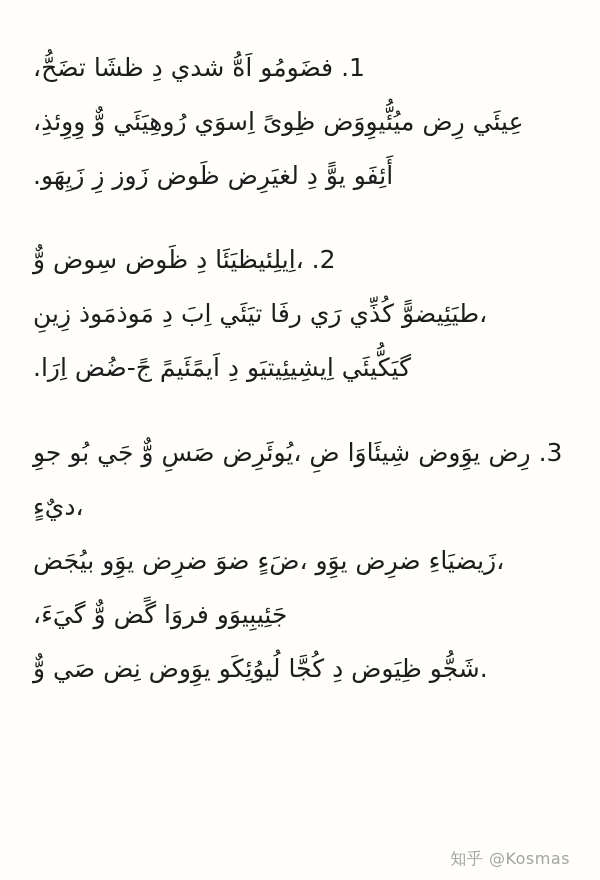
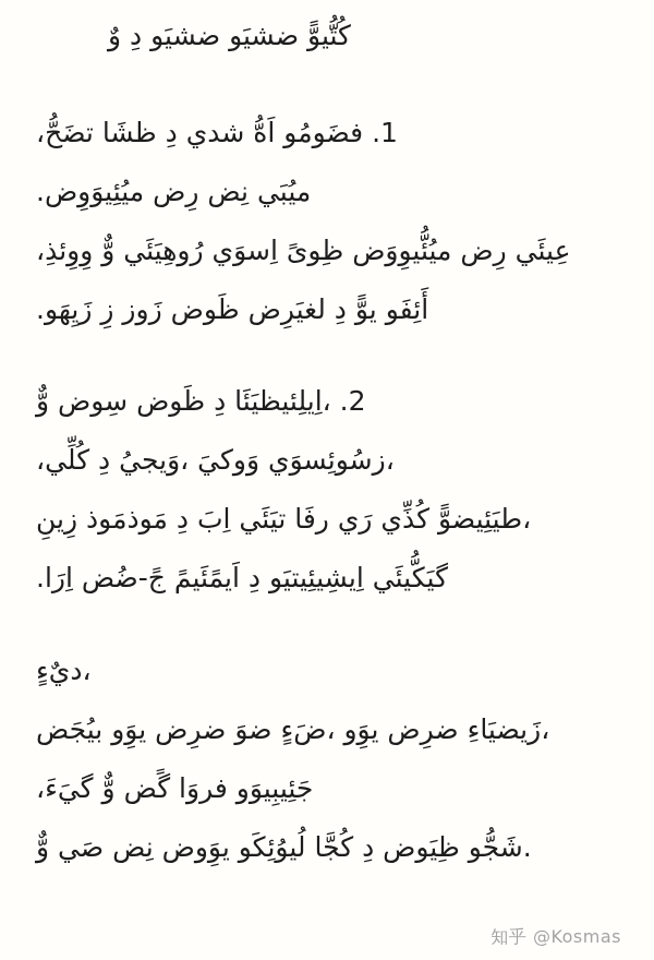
+ وٌ دِ ضشيَو ضشيَو كُتُّيوًّ
  ،تضَحُّ ظشَا دِ شدي اَهُّ فضَومُو .1
+ .ميُئِيوَوِض رِض نِض ميُبَي
  ،وِوِئذِ وٌّ رُوهِيَئَي اِسوَي ظِوىً ميُئُّيوِوَض رِض عِيئَي
  .زَيِهَو زِ زَوز ظَوض لغيَرِض دِ يوًّ أَئِفَو
  وٌّ سِوض ظَوض دِ اِيلِئيظيَئَا،‎ .2
+ ،كُلِّي دِ وَيجيُ،‎ وَوكيَ زسُوئِسوَي،
  زِينِ مَوذمَوذ دِ اِبَ تيَئَي رفَا رَي كُذِّي طيَئِيضوًّ،
  .اِرَا ضُض-‎جً اَيمًئَيمً دِ اِيشِيئِيتيَو گيَكُّيئَي
- جوِ بُو جَي وٌّ صَسِ يُوئَرِض،‎ ضِ شِيئَاوَا يوَِوض رِض .3
  ديٌءٍ،
  بيُجَض يوَِو ضرِض ضوَ ضَءٍ،‎ يوَِو ضرِض زَيضيَاءِ،
  ،گيَءَ وٌّ گًض فروَا جَئِيبِيوَو
  وٌّ صَي نِض يوَِوض لُيوُئِكَو كُجَّا دِ ظِيَوض شَجُّو.
  知乎 @Kosmas
